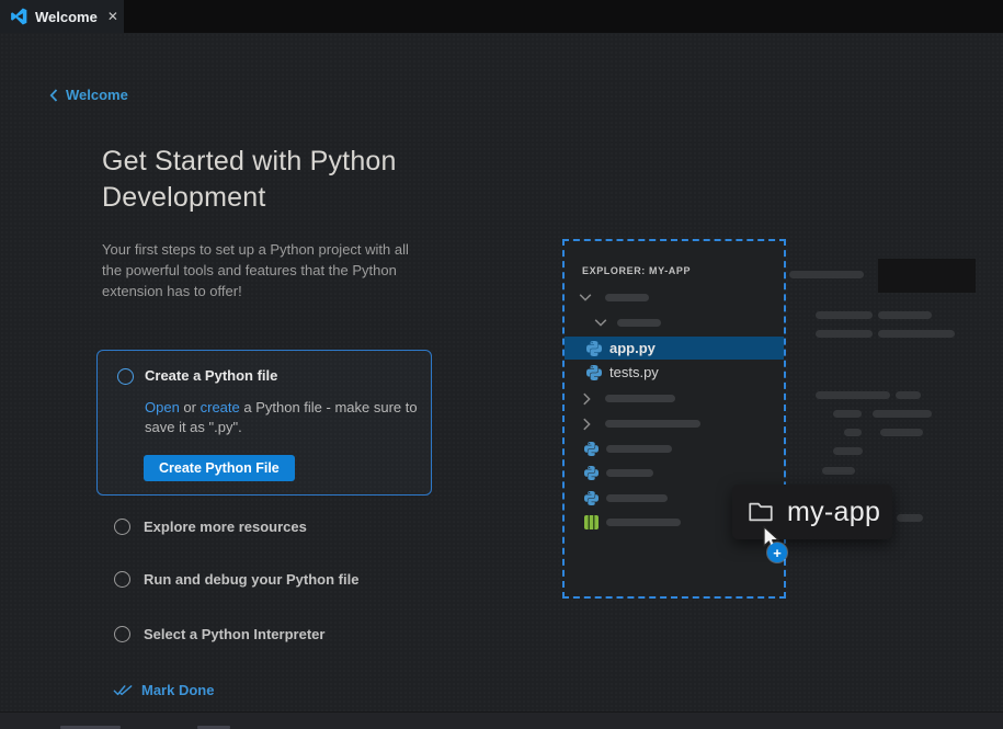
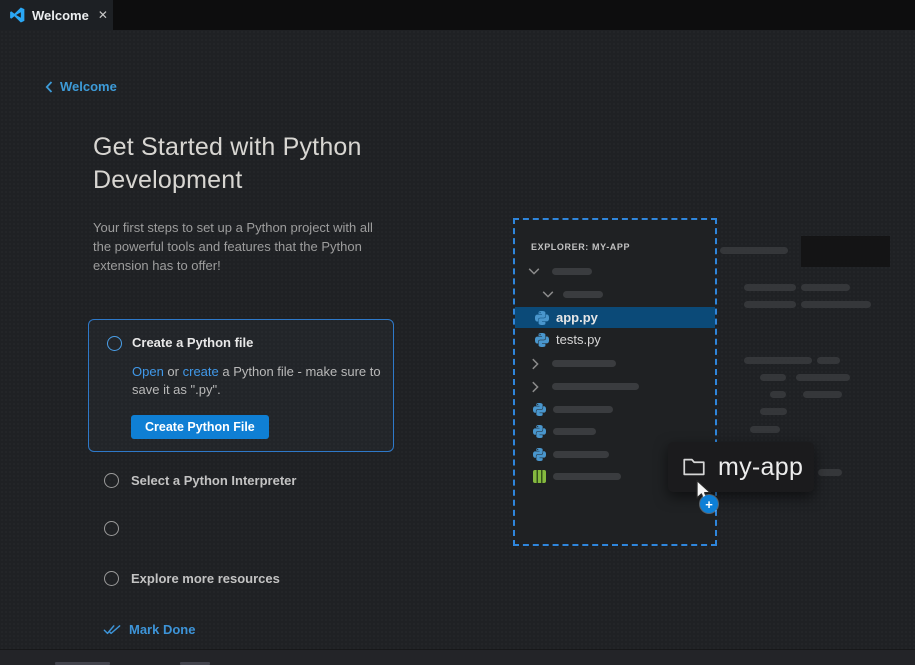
  Welcome
  ✕
  Welcome
  Get Started with Python Development
  Your first steps to set up a Python project with all the powerful tools and features that the Python extension has to offer!
  Create a Python file
  Open or create a Python file - make sure to save it as ".py".
  Create Python File
- Explore more resources
+ Select a Python Interpreter
- Run and debug your Python file
- Select a Python Interpreter
+ Explore more resources
  Mark Done
  EXPLORER: MY-APP
  app.py
  tests.py
  my-app
  +
